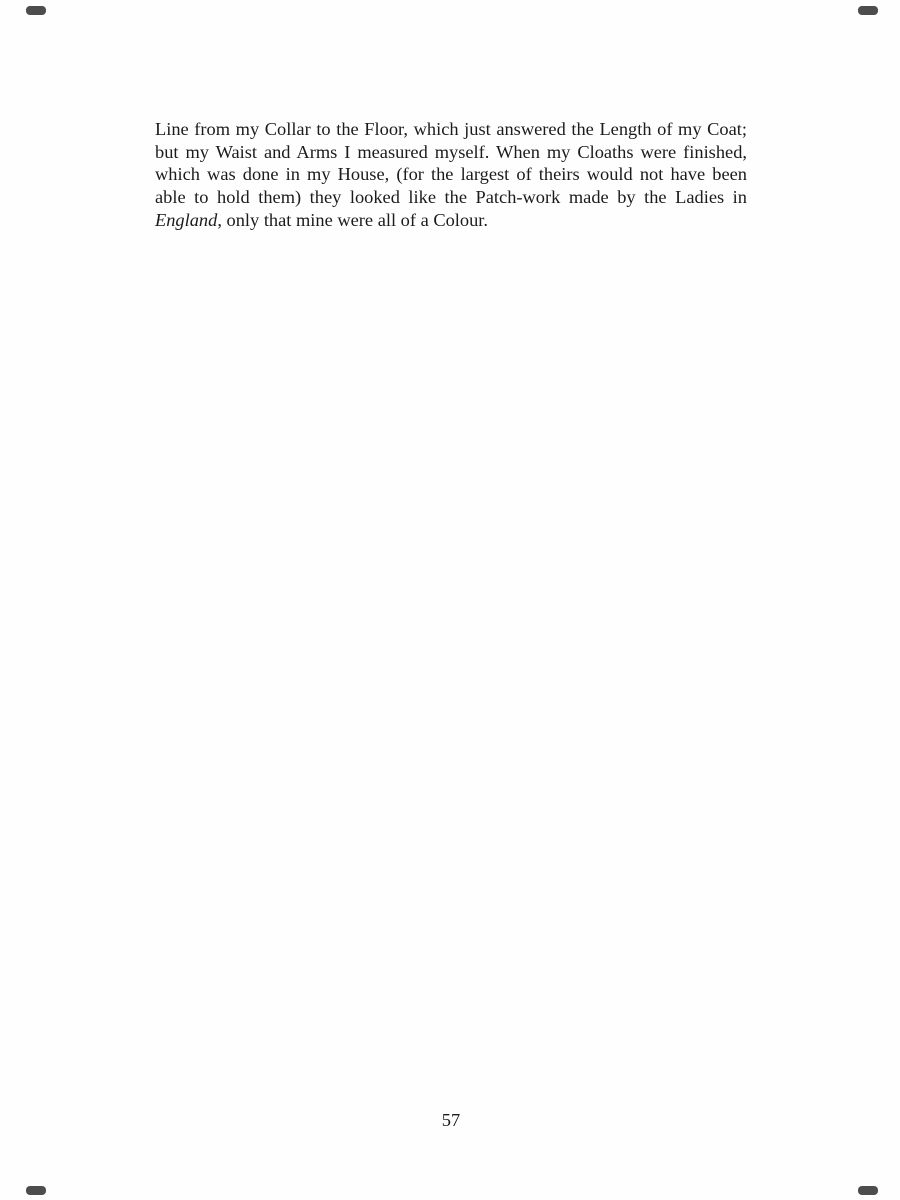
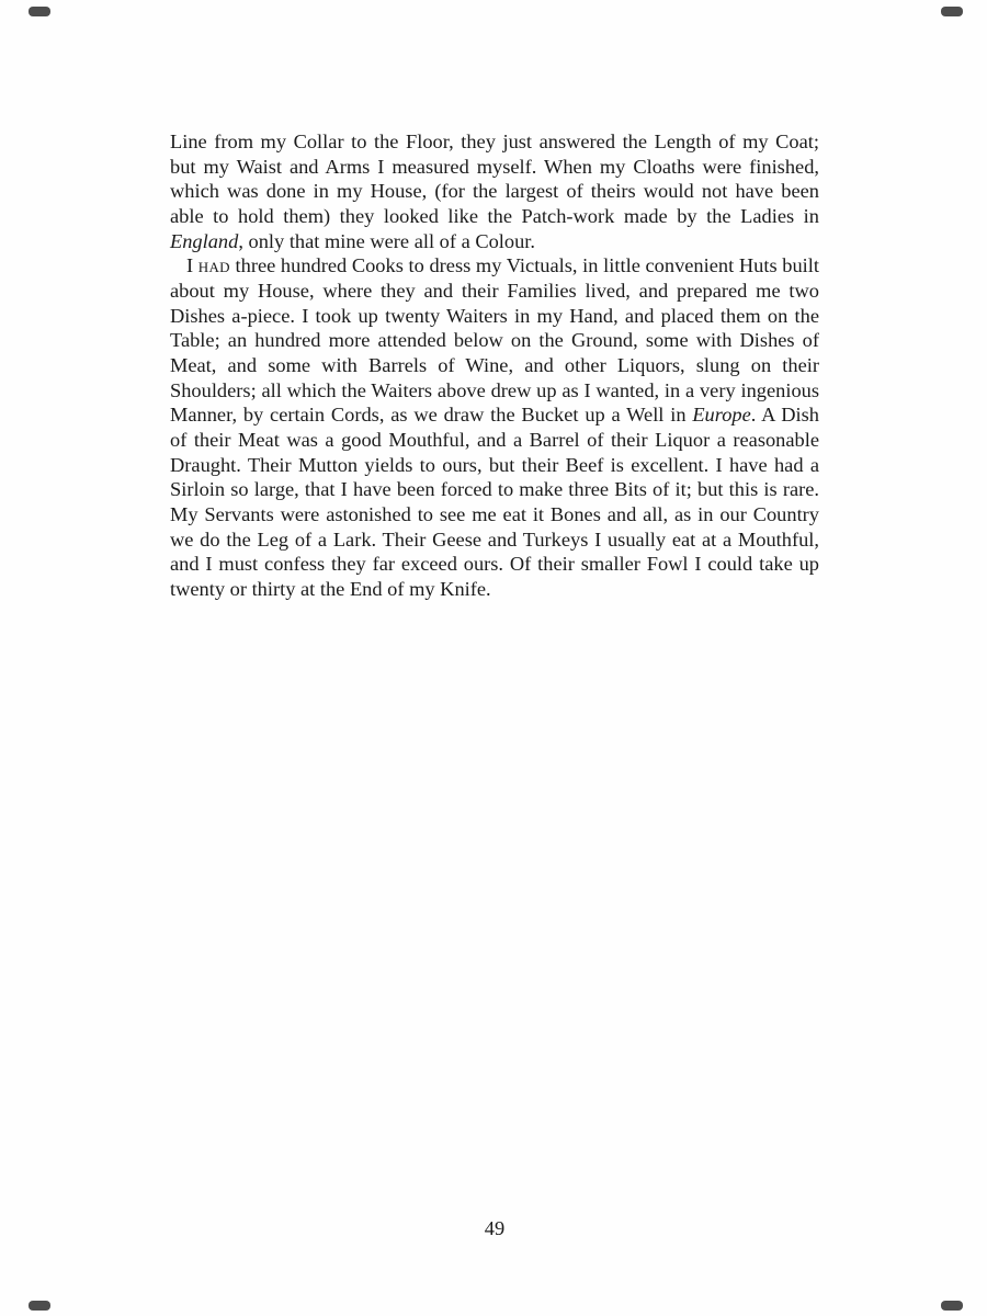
- Line from my Collar to the Floor, which just answered the Length of my Coat; but my Waist and Arms I measured myself. When my Cloaths were finished, which was done in my House, (for the largest of theirs would not have been able to hold them) they looked like the Patch-work made by the Ladies in England, only that mine were all of a Colour.
+ Line from my Collar to the Floor, they just answered the Length of my Coat; but my Waist and Arms I measured myself. When my Cloaths were finished, which was done in my House, (for the largest of theirs would not have been able to hold them) they looked like the Patch-work made by the Ladies in England, only that mine were all of a Colour.
+ I had three hundred Cooks to dress my Victuals, in little convenient Huts built about my House, where they and their Families lived, and prepared me two Dishes a-piece. I took up twenty Waiters in my Hand, and placed them on the Table; an hundred more attended below on the Ground, some with Dishes of Meat, and some with Barrels of Wine, and other Liquors, slung on their Shoulders; all which the Waiters above drew up as I wanted, in a very ingenious Manner, by certain Cords, as we draw the Bucket up a Well in Europe. A Dish of their Meat was a good Mouthful, and a Barrel of their Liquor a reasonable Draught. Their Mutton yields to ours, but their Beef is excellent. I have had a Sirloin so large, that I have been forced to make three Bits of it; but this is rare. My Servants were astonished to see me eat it Bones and all, as in our Country we do the Leg of a Lark. Their Geese and Turkeys I usually eat at a Mouthful, and I must confess they far exceed ours. Of their smaller Fowl I could take up twenty or thirty at the End of my Knife.
- 57
+ 49
